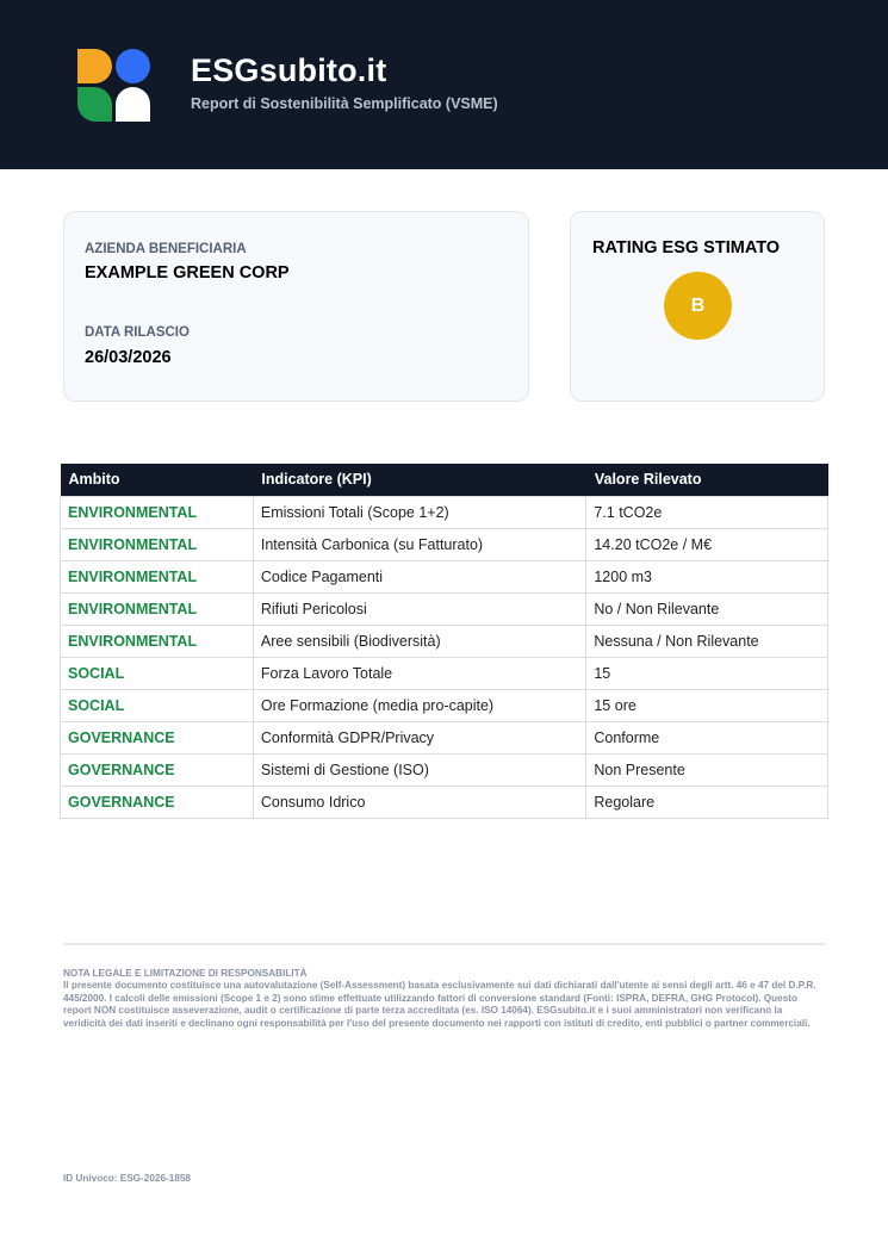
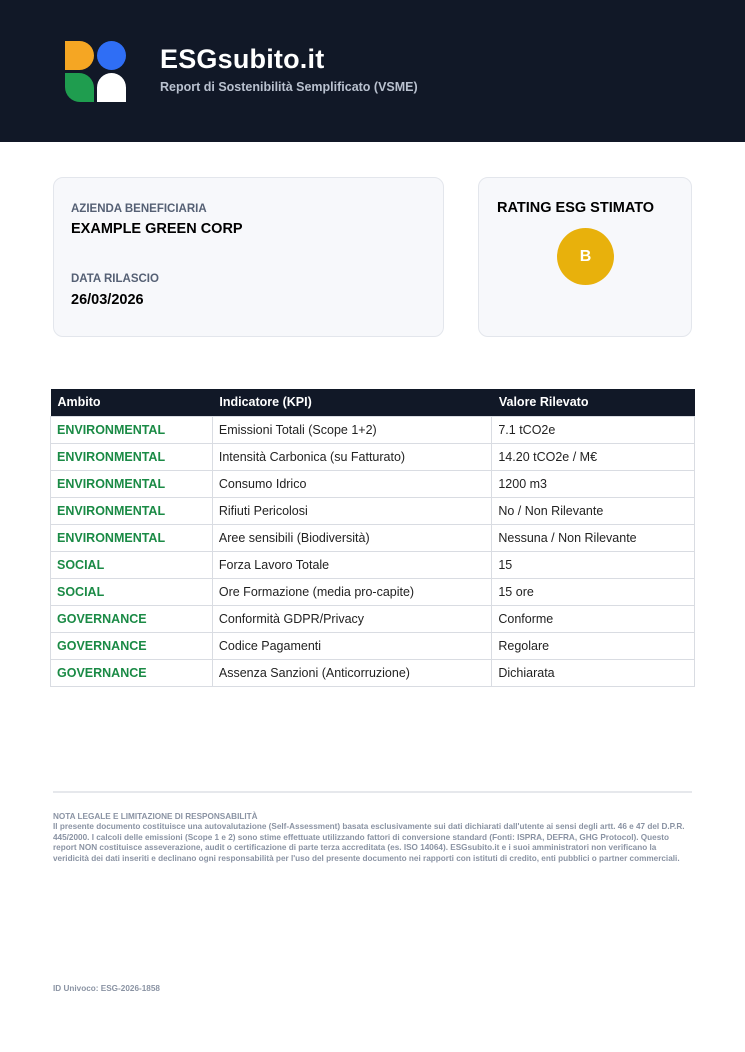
  ESGsubito.it
  Report di Sostenibilità Semplificato (VSME)
  AZIENDA BENEFICIARIA
  EXAMPLE GREEN CORP
  DATA RILASCIO
  26/03/2026
  RATING ESG STIMATO
  B
  Ambito	Indicatore (KPI)	Valore Rilevato
  ENVIRONMENTAL	Emissioni Totali (Scope 1+2)	7.1 tCO2e
  ENVIRONMENTAL	Intensità Carbonica (su Fatturato)	14.20 tCO2e / M€
- ENVIRONMENTAL	Codice Pagamenti	1200 m3
+ ENVIRONMENTAL	Consumo Idrico	1200 m3
  ENVIRONMENTAL	Rifiuti Pericolosi	No / Non Rilevante
  ENVIRONMENTAL	Aree sensibili (Biodiversità)	Nessuna / Non Rilevante
  SOCIAL	Forza Lavoro Totale	15
  SOCIAL	Ore Formazione (media pro-capite)	15 ore
  GOVERNANCE	Conformità GDPR/Privacy	Conforme
- GOVERNANCE	Sistemi di Gestione (ISO)	Non Presente
- GOVERNANCE	Consumo Idrico	Regolare
+ GOVERNANCE	Codice Pagamenti	Regolare
+ GOVERNANCE	Assenza Sanzioni (Anticorruzione)	Dichiarata
  NOTA LEGALE E LIMITAZIONE DI RESPONSABILITÀ
  Il presente documento costituisce una autovalutazione (Self-Assessment) basata esclusivamente sui dati dichiarati dall'utente ai sensi degli artt. 46 e 47 del D.P.R. 445/2000. I calcoli delle emissioni (Scope 1 e 2) sono stime effettuate utilizzando fattori di conversione standard (Fonti: ISPRA, DEFRA, GHG Protocol). Questo report NON costituisce asseverazione, audit o certificazione di parte terza accreditata (es. ISO 14064). ESGsubito.it e i suoi amministratori non verificano la veridicità dei dati inseriti e declinano ogni responsabilità per l'uso del presente documento nei rapporti con istituti di credito, enti pubblici o partner commerciali.
  ID Univoco: ESG-2026-1858
